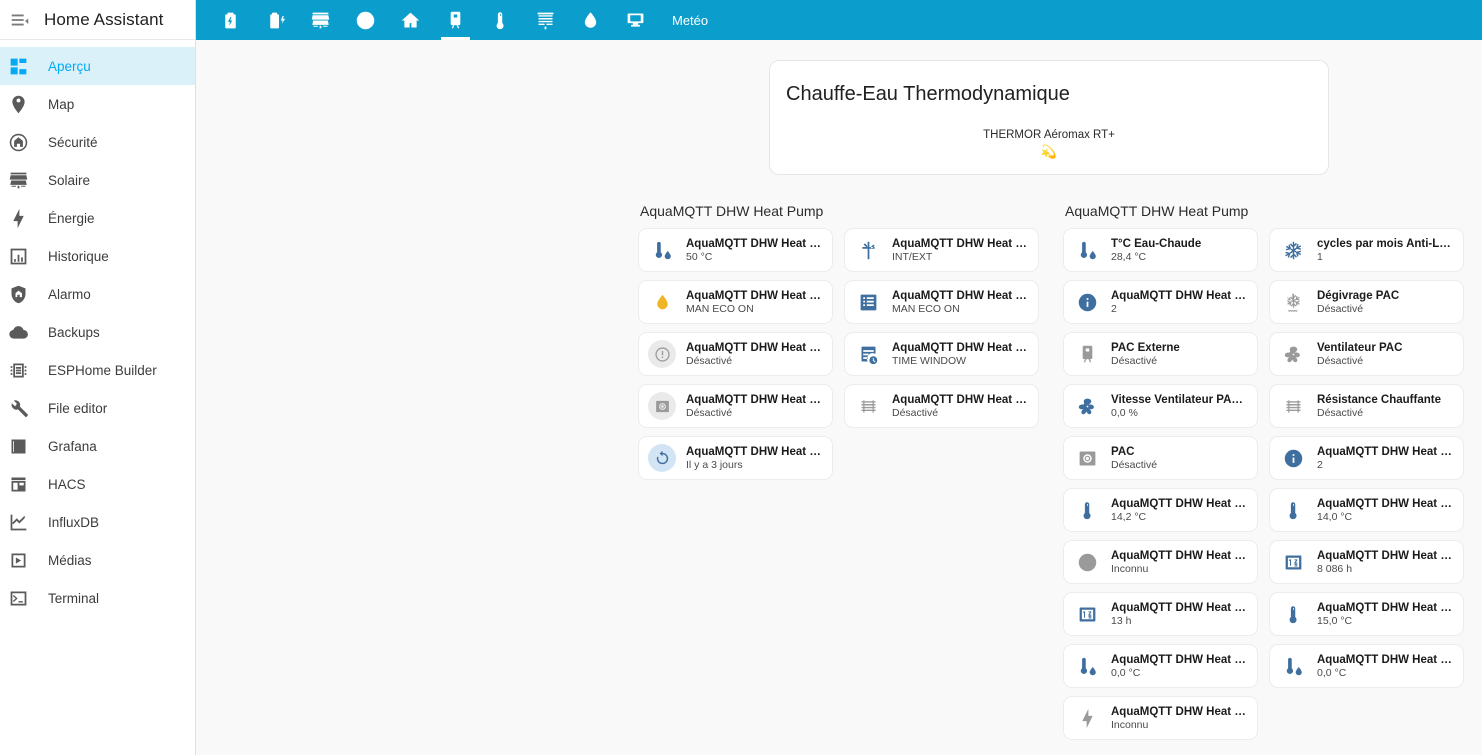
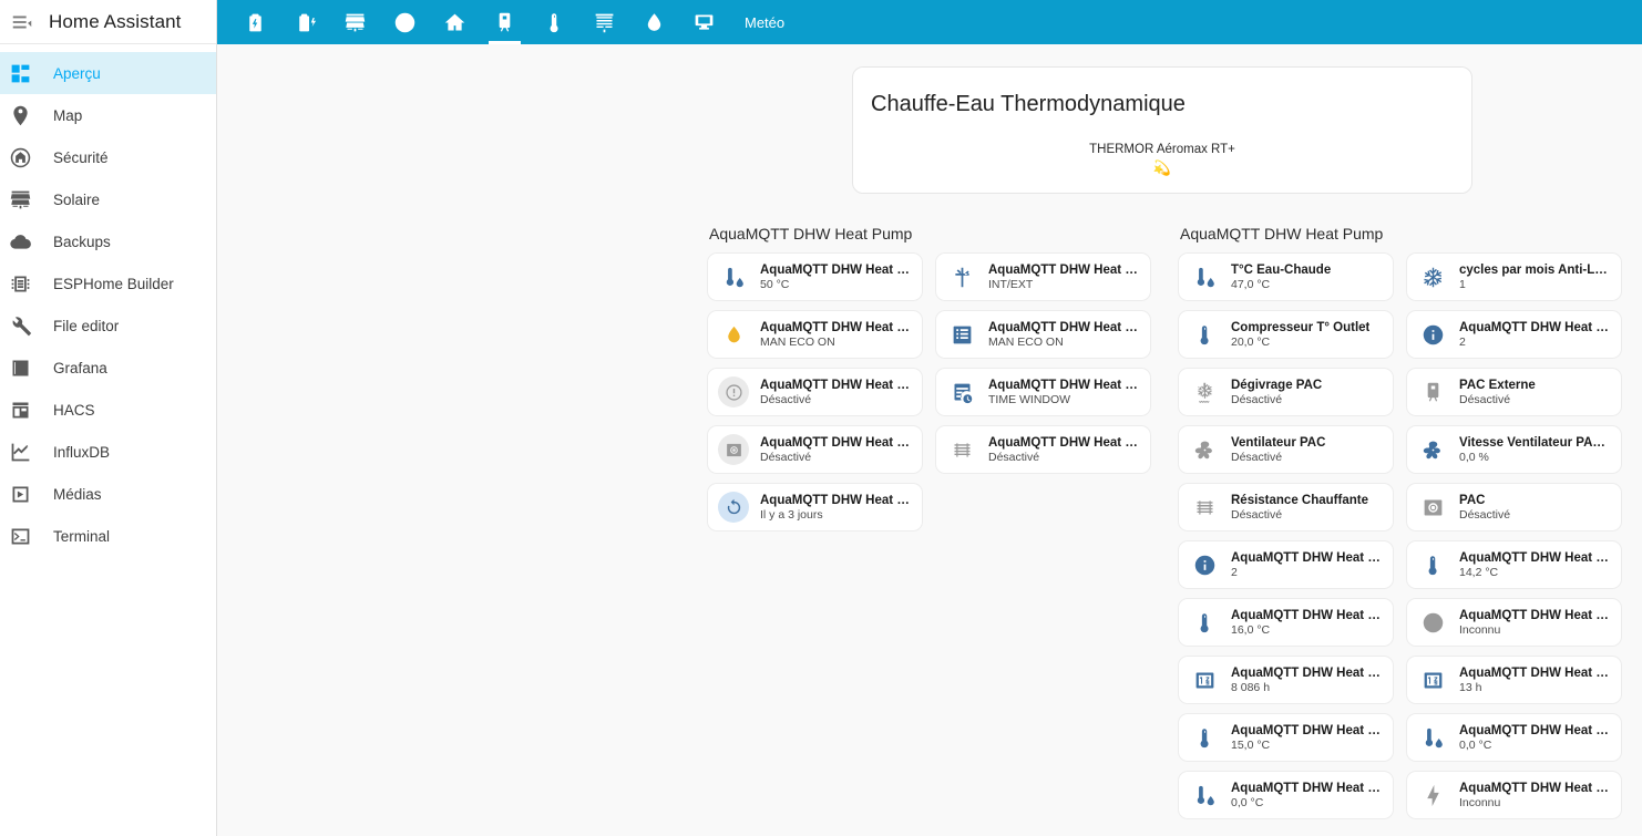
  Home Assistant
  Aperçu
  Map
  Sécurité
  Solaire
- Énergie
- Historique
- Alarmo
  Backups
  ESPHome Builder
  File editor
  Grafana
  HACS
  InfluxDB
  Médias
  Terminal
  Metéo
  Chauffe-Eau Thermodynamique
  THERMOR Aéromax RT+
  💫
  AquaMQTT DHW Heat Pump
  AquaMQTT DHW Heat Pu
  50 °C
  AquaMQTT DHW Heat Pu
  INT/EXT
  AquaMQTT DHW Heat Pu
  MAN ECO ON
  AquaMQTT DHW Heat Pu
  MAN ECO ON
  AquaMQTT DHW Heat Pu
  Désactivé
  AquaMQTT DHW Heat Pu
  TIME WINDOW
  AquaMQTT DHW Heat Pu
  Désactivé
  AquaMQTT DHW Heat Pu
  Désactivé
  AquaMQTT DHW Heat Pu
  Il y a 3 jours
  AquaMQTT DHW Heat Pump
  T°C Eau-Chaude
- 28,4 °C
+ 47,0 °C
  cycles par mois Anti-Legi
  1
+ Compresseur T° Outlet
+ 20,0 °C
  AquaMQTT DHW Heat Pu
  2
  Dégivrage PAC
  Désactivé
  PAC Externe
  Désactivé
  Ventilateur PAC
  Désactivé
  Vitesse Ventilateur PAC %
  0,0 %
  Résistance Chauffante
  Désactivé
  PAC
  Désactivé
  AquaMQTT DHW Heat Pu
  2
  AquaMQTT DHW Heat Pu
  14,2 °C
  AquaMQTT DHW Heat Pu
- 14,0 °C
+ 16,0 °C
  AquaMQTT DHW Heat Pu
  Inconnu
  AquaMQTT DHW Heat Pu
  8 086 h
  AquaMQTT DHW Heat Pu
  13 h
  AquaMQTT DHW Heat Pu
  15,0 °C
  AquaMQTT DHW Heat Pu
  0,0 °C
  AquaMQTT DHW Heat Pu
  0,0 °C
  AquaMQTT DHW Heat Pu
  Inconnu
